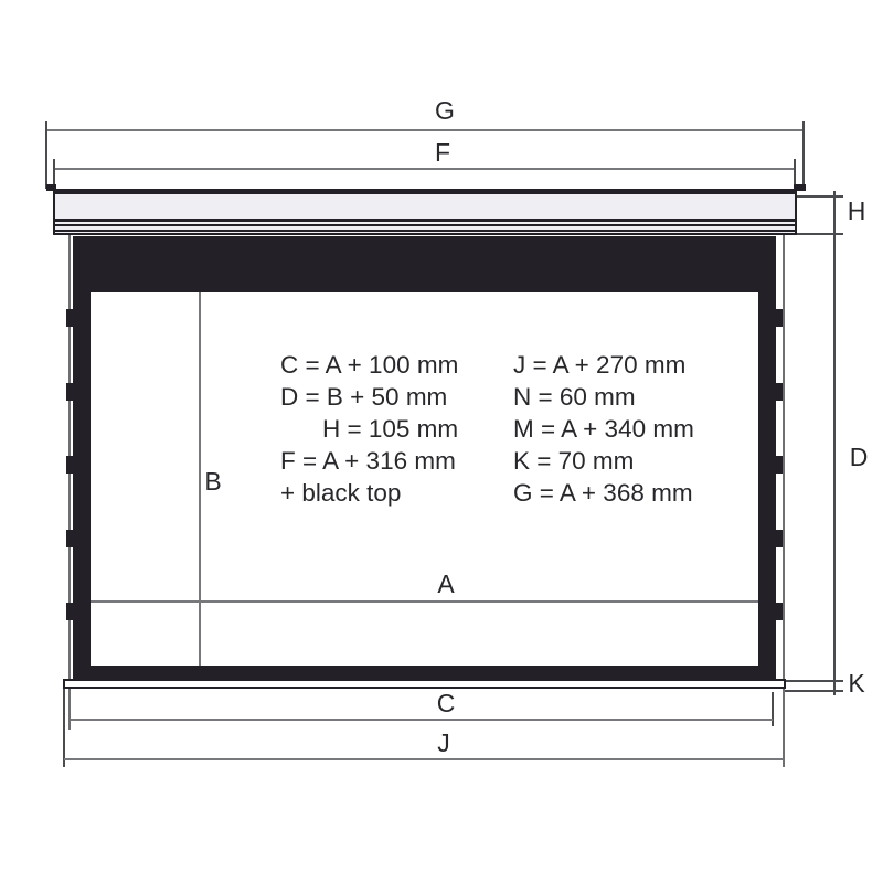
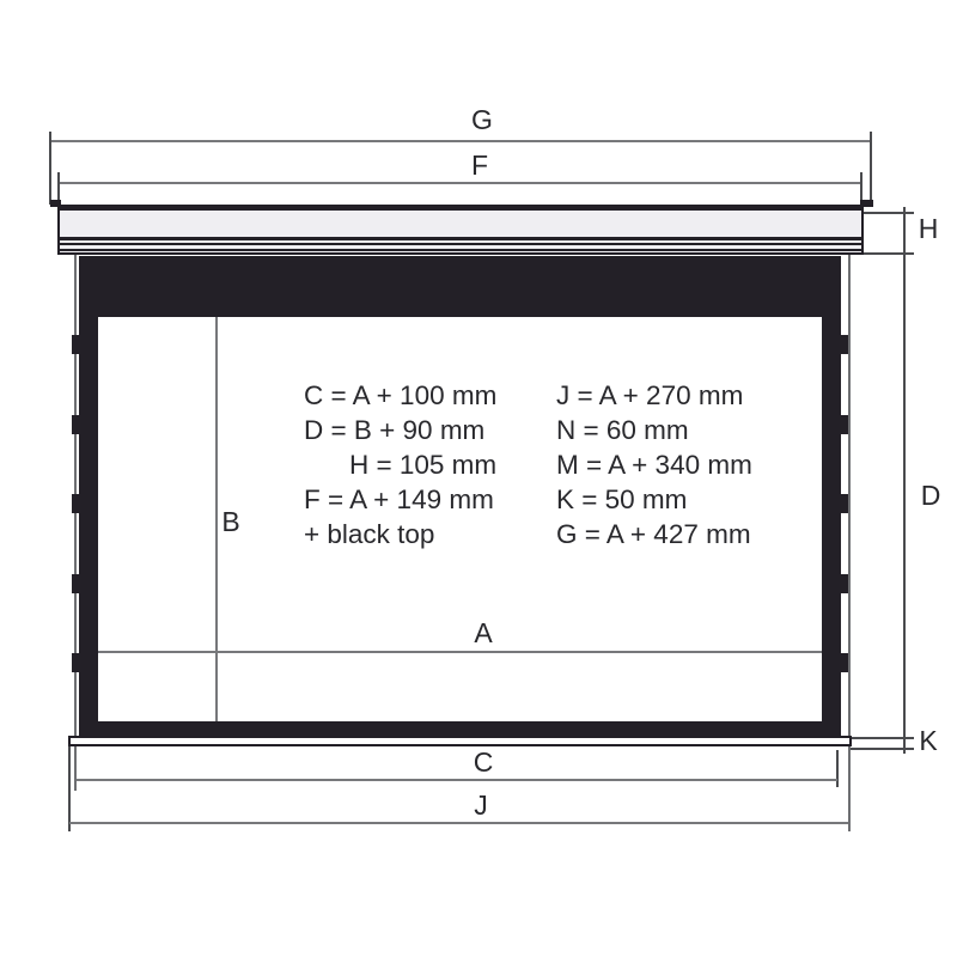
  G
  F
  A
  B
  H
  D
  K
  C
  J
  C = A + 100 mm
- D = B + 50 mm
+ D = B + 90 mm
  H = 105 mm
- F = A + 316 mm
+ F = A + 149 mm
  + black top
  J = A + 270 mm
  N = 60 mm
  M = A + 340 mm
- K = 70 mm
+ K = 50 mm
- G = A + 368 mm
+ G = A + 427 mm
